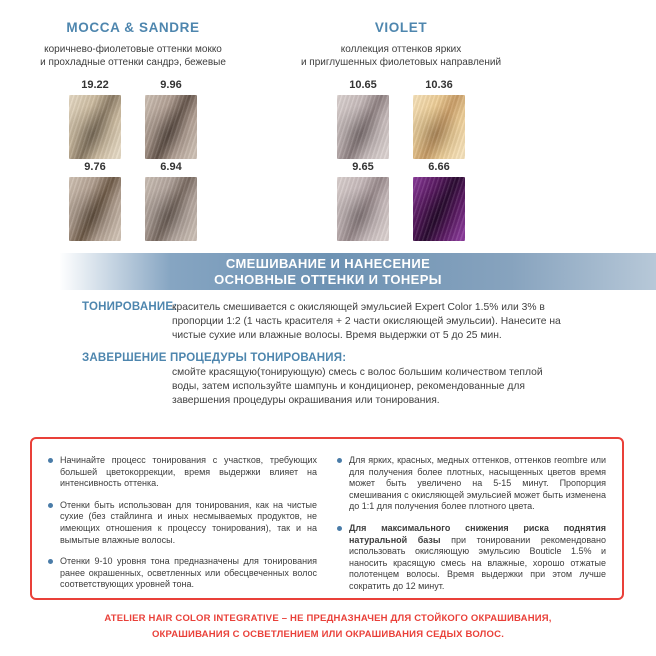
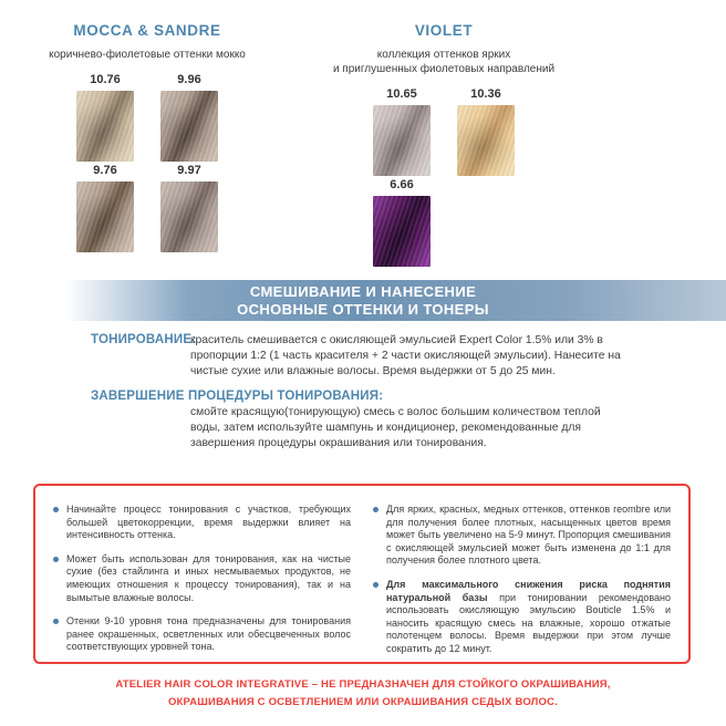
  MOCCA & SANDRE
  коричнево-фиолетовые оттенки мокко
- и прохладные оттенки сандрэ, бежевые
- 19.22
+ 10.76
  9.96
  9.76
- 6.94
+ 9.97
  VIOLET
  коллекция оттенков ярких
  и приглушенных фиолетовых направлений
  10.65
  10.36
- 9.65
  6.66
  СМЕШИВАНИЕ И НАНЕСЕНИЕ
  ОСНОВНЫЕ ОТТЕНКИ И ТОНЕРЫ
  ТОНИРОВАНИЕ
  краситель смешивается с окисляющей эмульсией Expert Color 1.5% или 3% в пропорции 1:2 (1 часть красителя + 2 части окисляющей эмульсии). Нанесите на чистые сухие или влажные волосы. Время выдержки от 5 до 25 мин.
  ЗАВЕРШЕНИЕ ПРОЦЕДУРЫ ТОНИРОВАНИЯ:
  смойте красящую(тонирующую) смесь с волос большим количеством теплой воды, затем используйте шампунь и кондиционер, рекомендованные для завершения процедуры окрашивания или тонирования.
  Начинайте процесс тонирования с участков, требующих большей цветокоррекции, время выдержки влияет на интенсивность оттенка.
- Отенки быть использован для тонирования, как на чистые сухие (без стайлинга и иных несмываемых продуктов, не имеющих отношения к процессу тонирования), так и на вымытые влажные волосы.
+ Может быть использован для тонирования, как на чистые сухие (без стайлинга и иных несмываемых продуктов, не имеющих отношения к процессу тонирования), так и на вымытые влажные волосы.
  Отенки 9-10 уровня тона предназначены для тонирования ранее окрашенных, осветленных или обесцвеченных волос соответствующих уровней тона.
- Для ярких, красных, медных оттенков, оттенков reombre или для получения более плотных, насыщенных цветов время может быть увеличено на 5-15 минут. Пропорция смешивания с окисляющей эмульсией может быть изменена до 1:1 для получения более плотного цвета.
+ Для ярких, красных, медных оттенков, оттенков reombre или для получения более плотных, насыщенных цветов время может быть увеличено на 5-9 минут. Пропорция смешивания с окисляющей эмульсией может быть изменена до 1:1 для получения более плотного цвета.
  Для максимального снижения риска поднятия натуральной базы при тонировании рекомендовано использовать окисляющую эмульсию Bouticle 1.5% и наносить красящую смесь на влажные, хорошо отжатые полотенцем волосы. Время выдержки при этом лучше сократить до 12 минут.
  ATELIER HAIR COLOR INTEGRATIVE – НЕ ПРЕДНАЗНАЧЕН ДЛЯ СТОЙКОГО ОКРАШИВАНИЯ,
  ОКРАШИВАНИЯ С ОСВЕТЛЕНИЕМ ИЛИ ОКРАШИВАНИЯ СЕДЫХ ВОЛОС.
